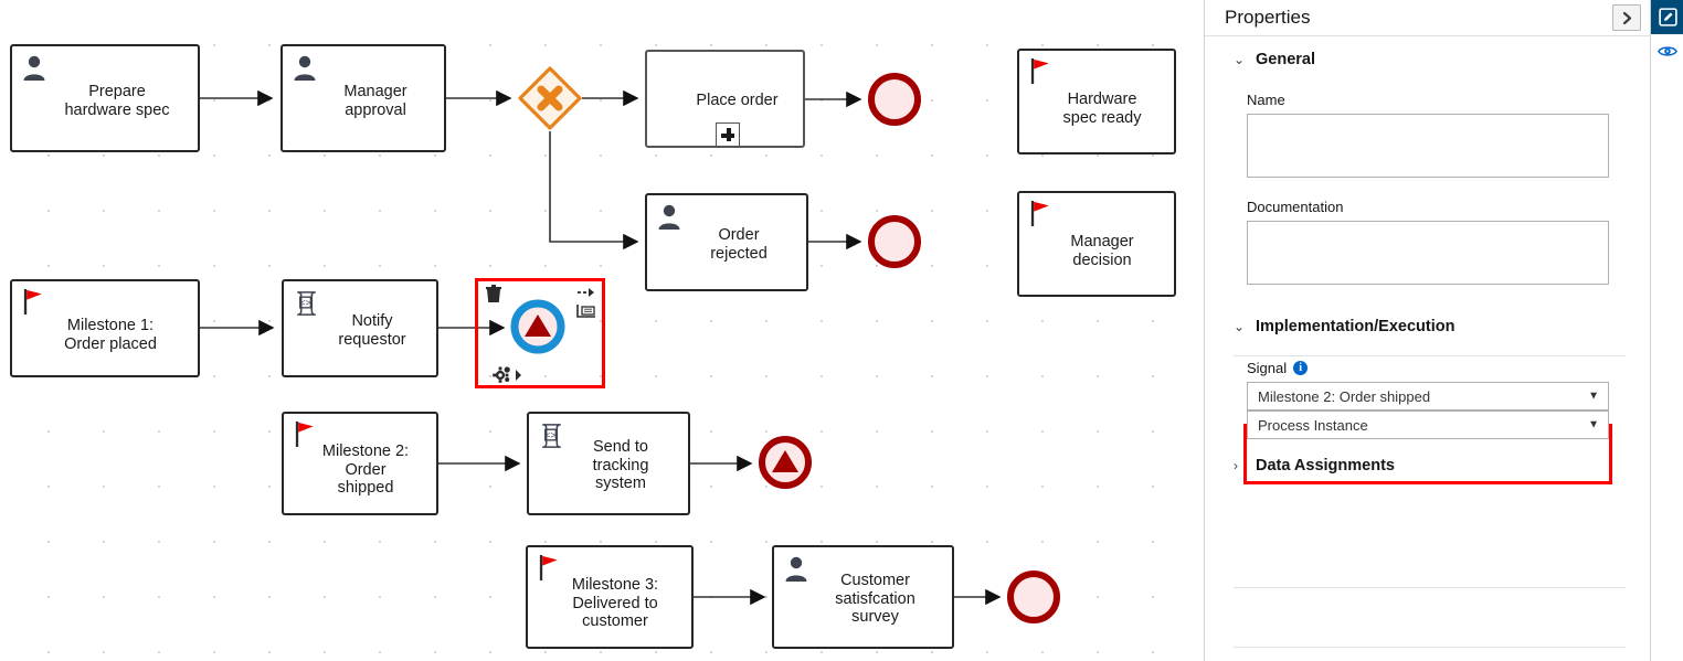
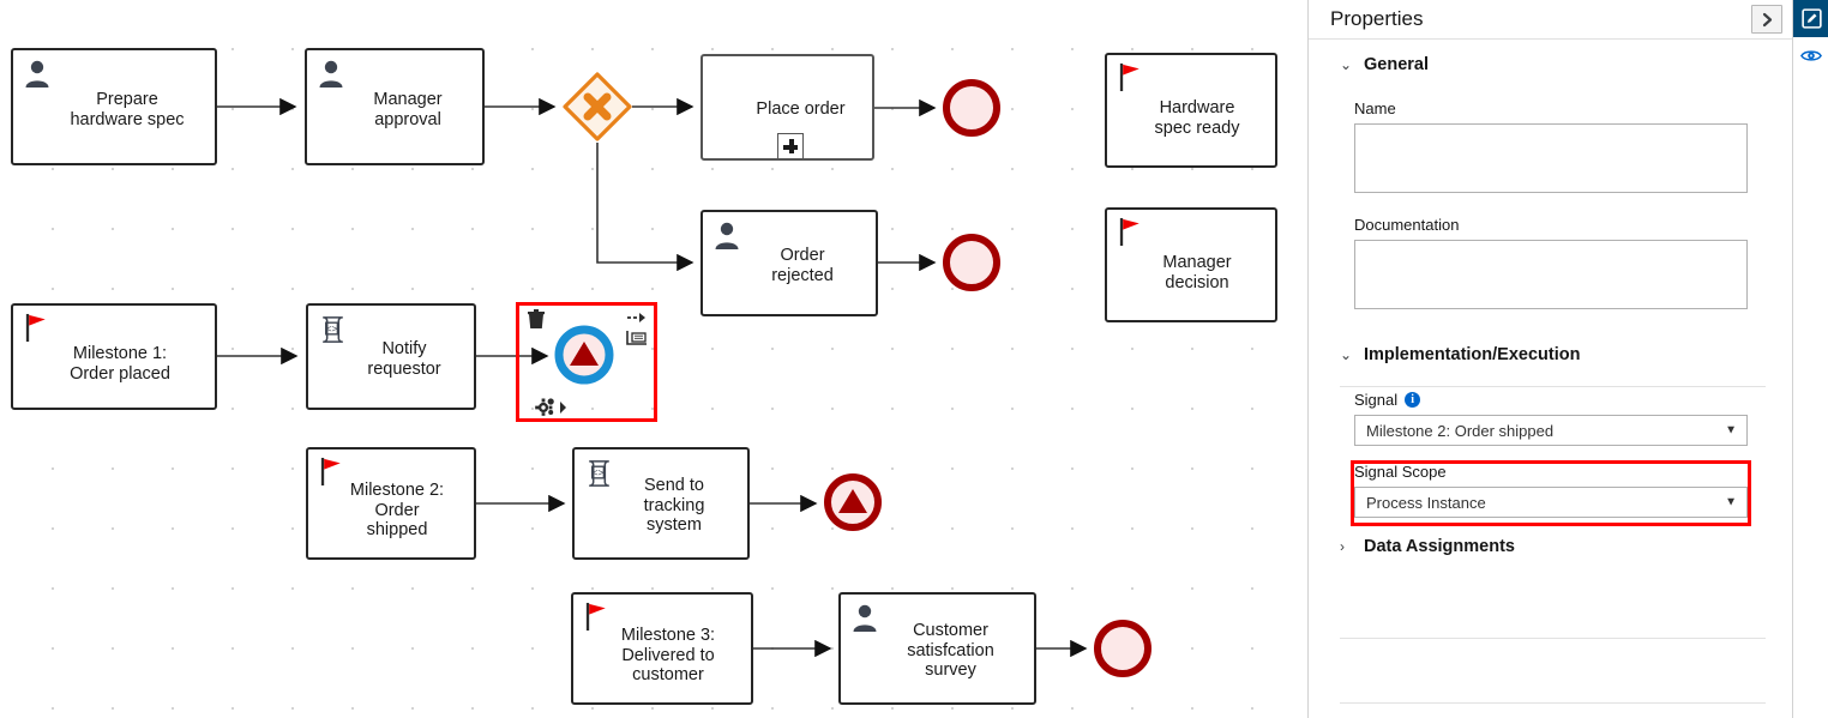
  Prepare
  hardware spec
  Manager
  approval
  Place order
  Order
  rejected
  Hardware
  spec ready
  Manager
  decision
  Milestone 1:
  Order placed
  <>
  Notify
  requestor
  Milestone 2:
  Order
  shipped
  <>
  Send to
  tracking
  system
  Milestone 3:
  Delivered to
  customer
  Customer
  satisfcation
  survey
  Properties
  ⌄
  General
  Name
  Documentation
  ⌄
  Implementation/Execution
  Signal
  i
  Milestone 2: Order shipped
  ▼
+ Signal Scope
  Process Instance
  ▼
  ›
  Data Assignments
